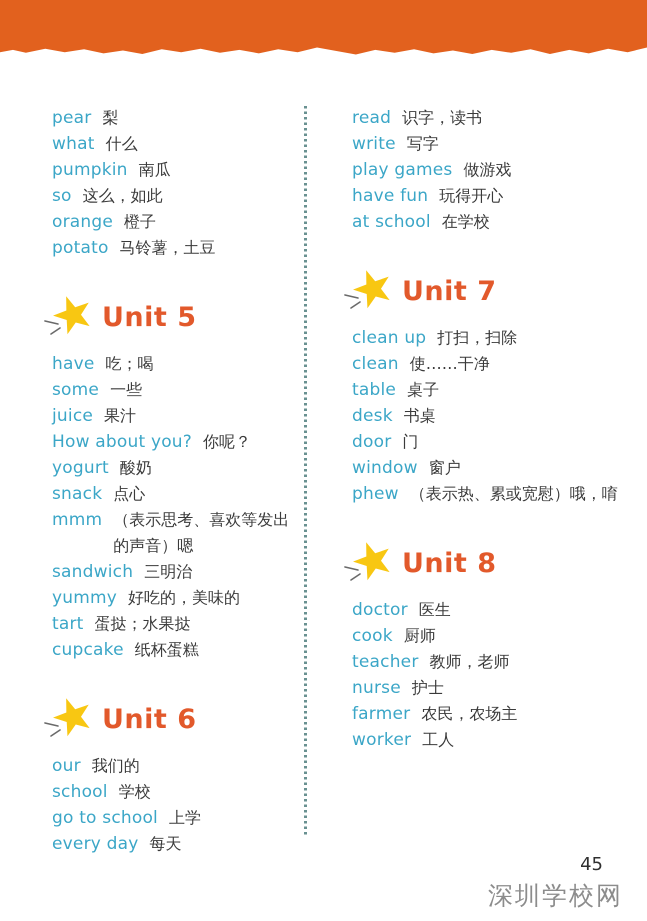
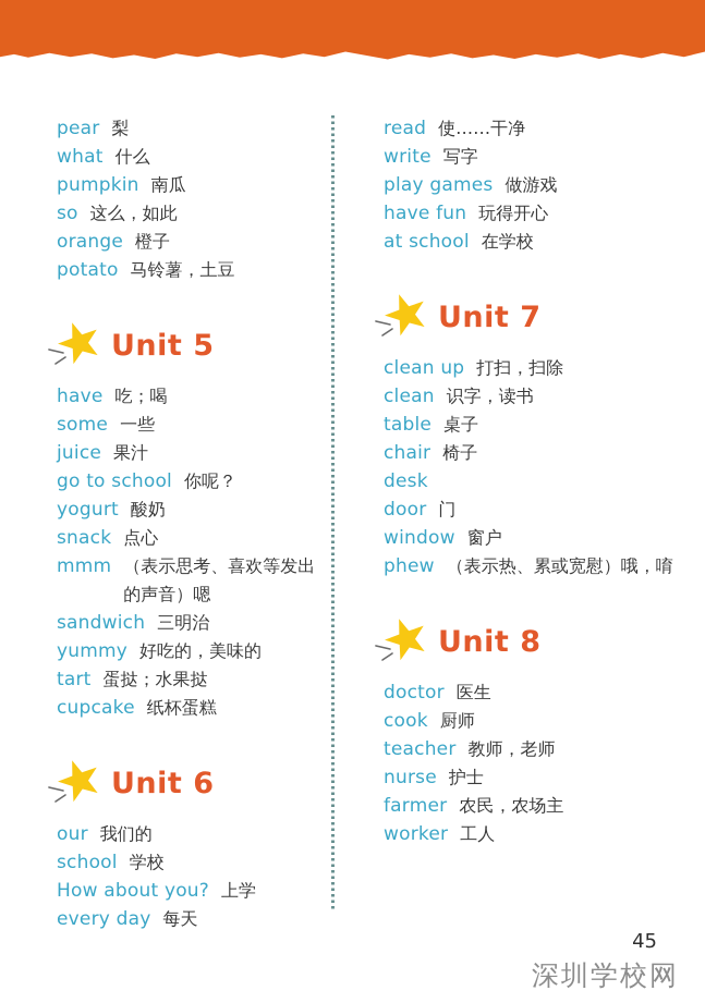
  pear
  梨
  what
  什么
  pumpkin
  南瓜
  so
  这么，如此
  orange
  橙子
  potato
  马铃薯，土豆
  Unit 5
  have
  吃；喝
  some
  一些
  juice
  果汁
- How about you?
+ go to school
  你呢？
  yogurt
  酸奶
  snack
  点心
  mmm
  （表示思考、喜欢等发出的声音）嗯
  sandwich
  三明治
  yummy
  好吃的，美味的
  tart
  蛋挞；水果挞
  cupcake
  纸杯蛋糕
  Unit 6
  our
  我们的
  school
  学校
- go to school
+ How about you?
  上学
  every day
  每天
  read
- 识字，读书
+ 使……干净
  write
  写字
  play games
  做游戏
  have fun
  玩得开心
  at school
  在学校
  Unit 7
  clean up
  打扫，扫除
  clean
- 使……干净
+ 识字，读书
  table
  桌子
+ chair
+ 椅子
  desk
- 书桌
  door
  门
  window
  窗户
  phew
  （表示热、累或宽慰）哦，唷
  Unit 8
  doctor
  医生
  cook
  厨师
  teacher
  教师，老师
  nurse
  护士
  farmer
  农民，农场主
  worker
  工人
  45
  深圳学校网
